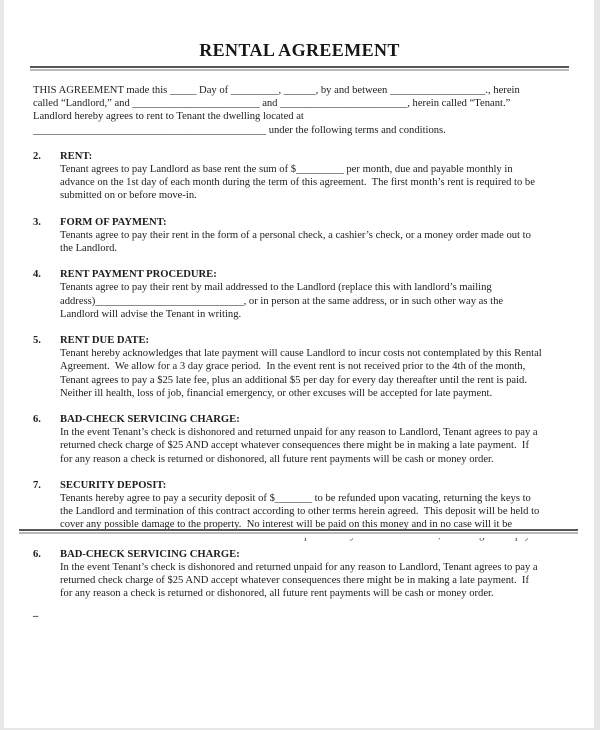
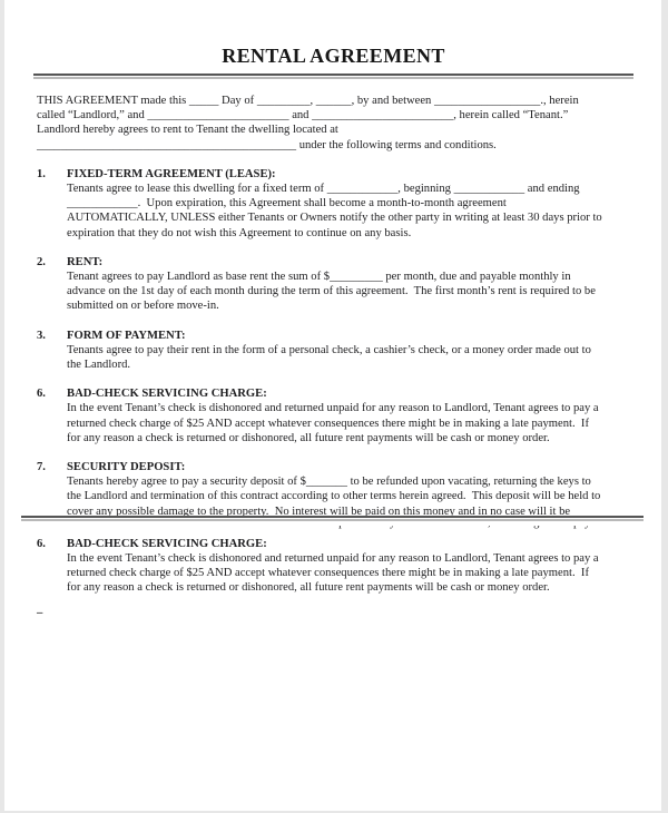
  RENTAL AGREEMENT
  THIS AGREEMENT made this _____ Day of _________, ______, by and between __________________., herein
  called “Landlord,” and ________________________ and ________________________, herein called “Tenant.”
  Landlord hereby agrees to rent to Tenant the dwelling located at
  ____________________________________________ under the following terms and conditions.
+ 1.
+ FIXED-TERM AGREEMENT (LEASE):
+ Tenants agree to lease this dwelling for a fixed term of ____________, beginning ____________ and ending
+ ____________. Upon expiration, this Agreement shall become a month-to-month agreement
+ AUTOMATICALLY, UNLESS either Tenants or Owners notify the other party in writing at least 30 days prior to
+ expiration that they do not wish this Agreement to continue on any basis.
  2.
  RENT:
  Tenant agrees to pay Landlord as base rent the sum of $_________ per month, due and payable monthly in
  advance on the 1st day of each month during the term of this agreement. The first month’s rent is required to be
  submitted on or before move-in.
  3.
  FORM OF PAYMENT:
  Tenants agree to pay their rent in the form of a personal check, a cashier’s check, or a money order made out to
  the Landlord.
- 4.
- RENT PAYMENT PROCEDURE:
- Tenants agree to pay their rent by mail addressed to the Landlord (replace this with landlord’s mailing
- address)____________________________, or in person at the same address, or in such other way as the
- Landlord will advise the Tenant in writing.
- 5.
- RENT DUE DATE:
- Tenant hereby acknowledges that late payment will cause Landlord to incur costs not contemplated by this Rental
- Agreement. We allow for a 3 day grace period. In the event rent is not received prior to the 4th of the month,
- Tenant agrees to pay a $25 late fee, plus an additional $5 per day for every day thereafter until the rent is paid.
- Neither ill health, loss of job, financial emergency, or other excuses will be accepted for late payment.
  6.
  BAD-CHECK SERVICING CHARGE:
  In the event Tenant’s check is dishonored and returned unpaid for any reason to Landlord, Tenant agrees to pay a
  returned check charge of $25 AND accept whatever consequences there might be in making a late payment. If
  for any reason a check is returned or dishonored, all future rent payments will be cash or money order.
  7.
  SECURITY DEPOSIT:
  Tenants hereby agree to pay a security deposit of $_______ to be refunded upon vacating, returning the keys to
  the Landlord and termination of this contract according to other terms herein agreed. This deposit will be held to
  cover any possible damage to the property. No interest will be paid on this money and in no case will it be
  6.
  BAD-CHECK SERVICING CHARGE:
  In the event Tenant’s check is dishonored and returned unpaid for any reason to Landlord, Tenant agrees to pay a
  returned check charge of $25 AND accept whatever consequences there might be in making a late payment. If
  for any reason a check is returned or dishonored, all future rent payments will be cash or money order.
  –
